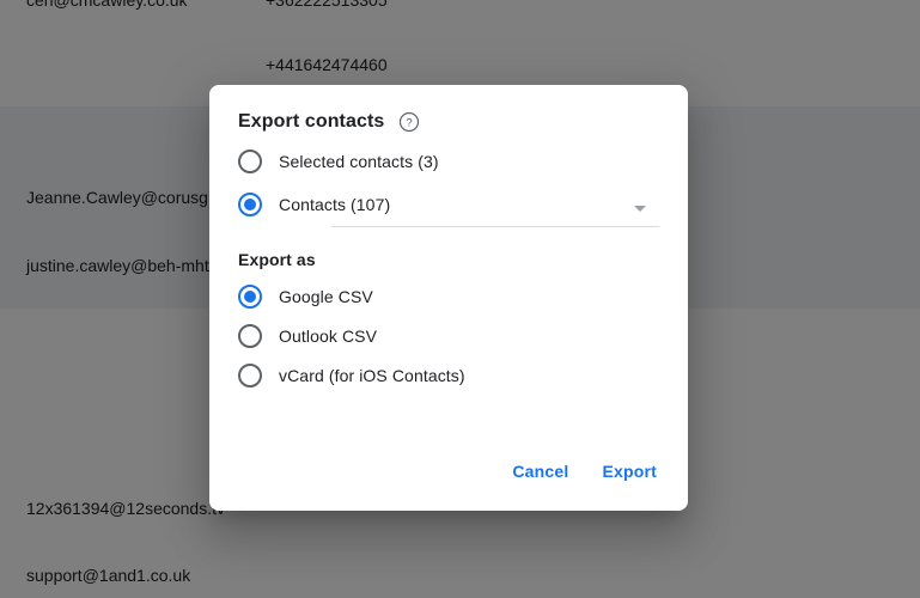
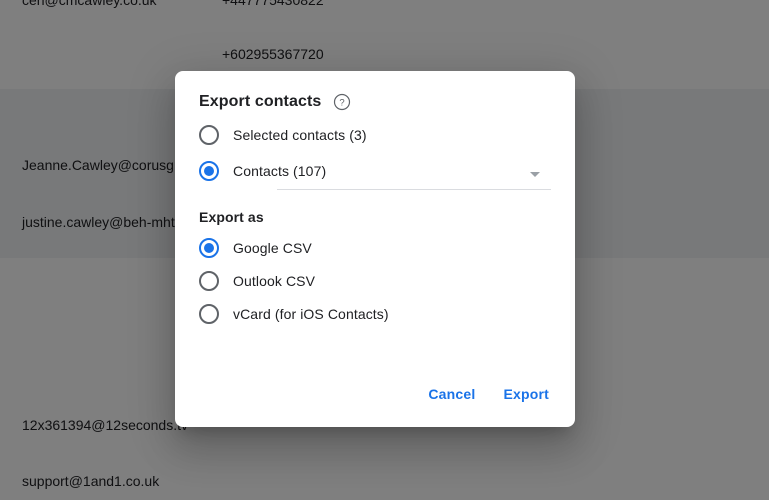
  ceri@cmcawley.co.uk
- +362222513305
+ +447775430822
- +441642474460
+ +602955367720
  Jeanne.Cawley@corusg
  justine.cawley@beh-mht
  12x361394@12seconds.
  support@1and1.co.uk
  Export contacts
  ?
  Selected contacts (3)
  Contacts (107)
  Export as
  Google CSV
  Outlook CSV
  vCard (for iOS Contacts)
  Cancel
  Export
